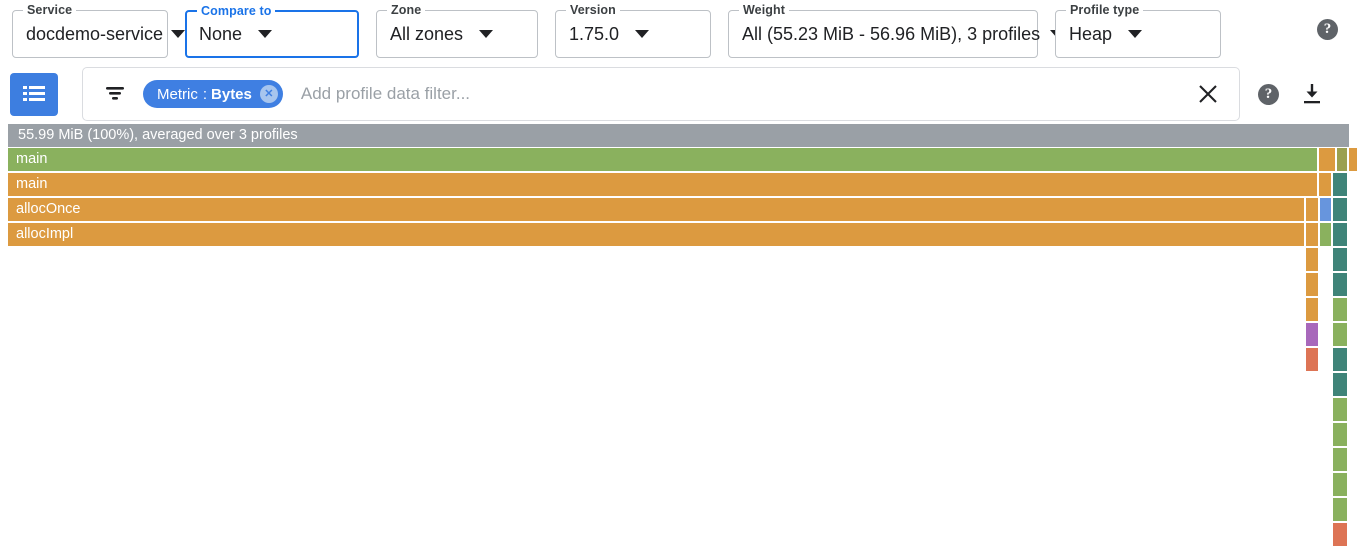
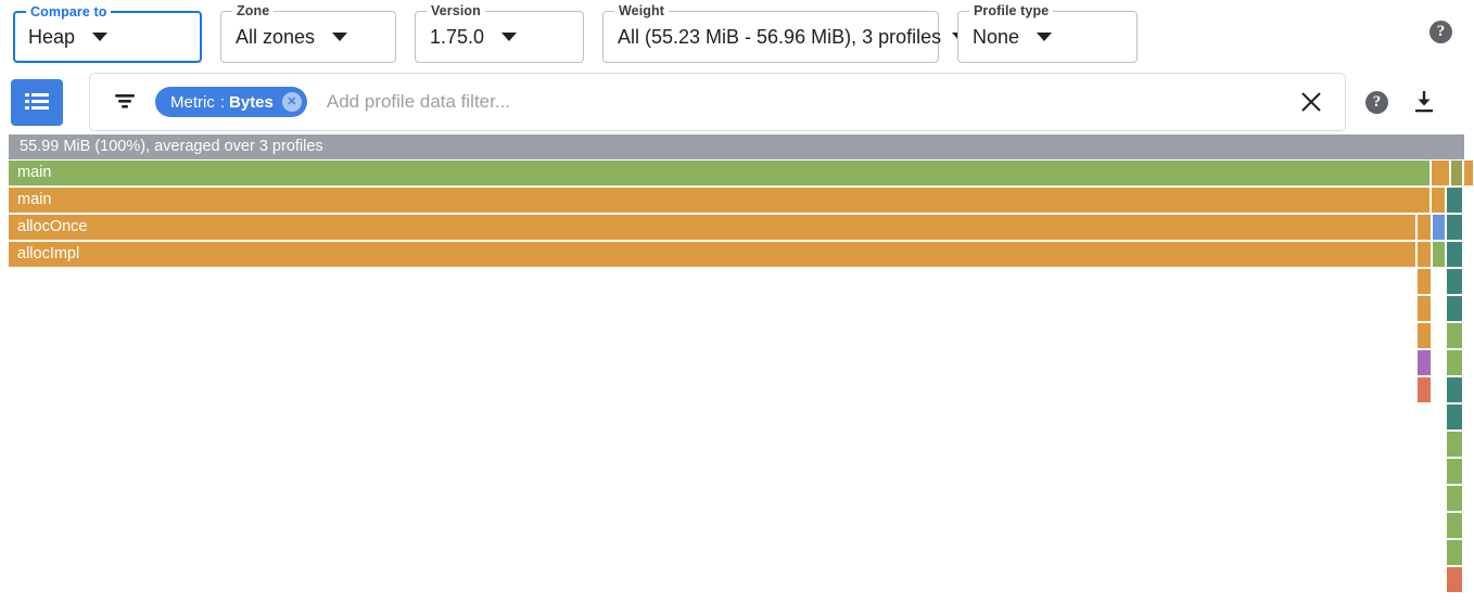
- Service
- docdemo-service
  Compare to
- None
+ Heap
  Zone
  All zones
  Version
  1.75.0
  Weight
  All (55.23 MiB - 56.96 MiB), 3 profiles
  Profile type
- Heap
+ None
  ?
  Metric
  :
  Bytes
  ✕
  Add profile data filter...
  ?
  55.99 MiB (100%), averaged over 3 profiles
  main
  main
  allocOnce
  allocImpl
